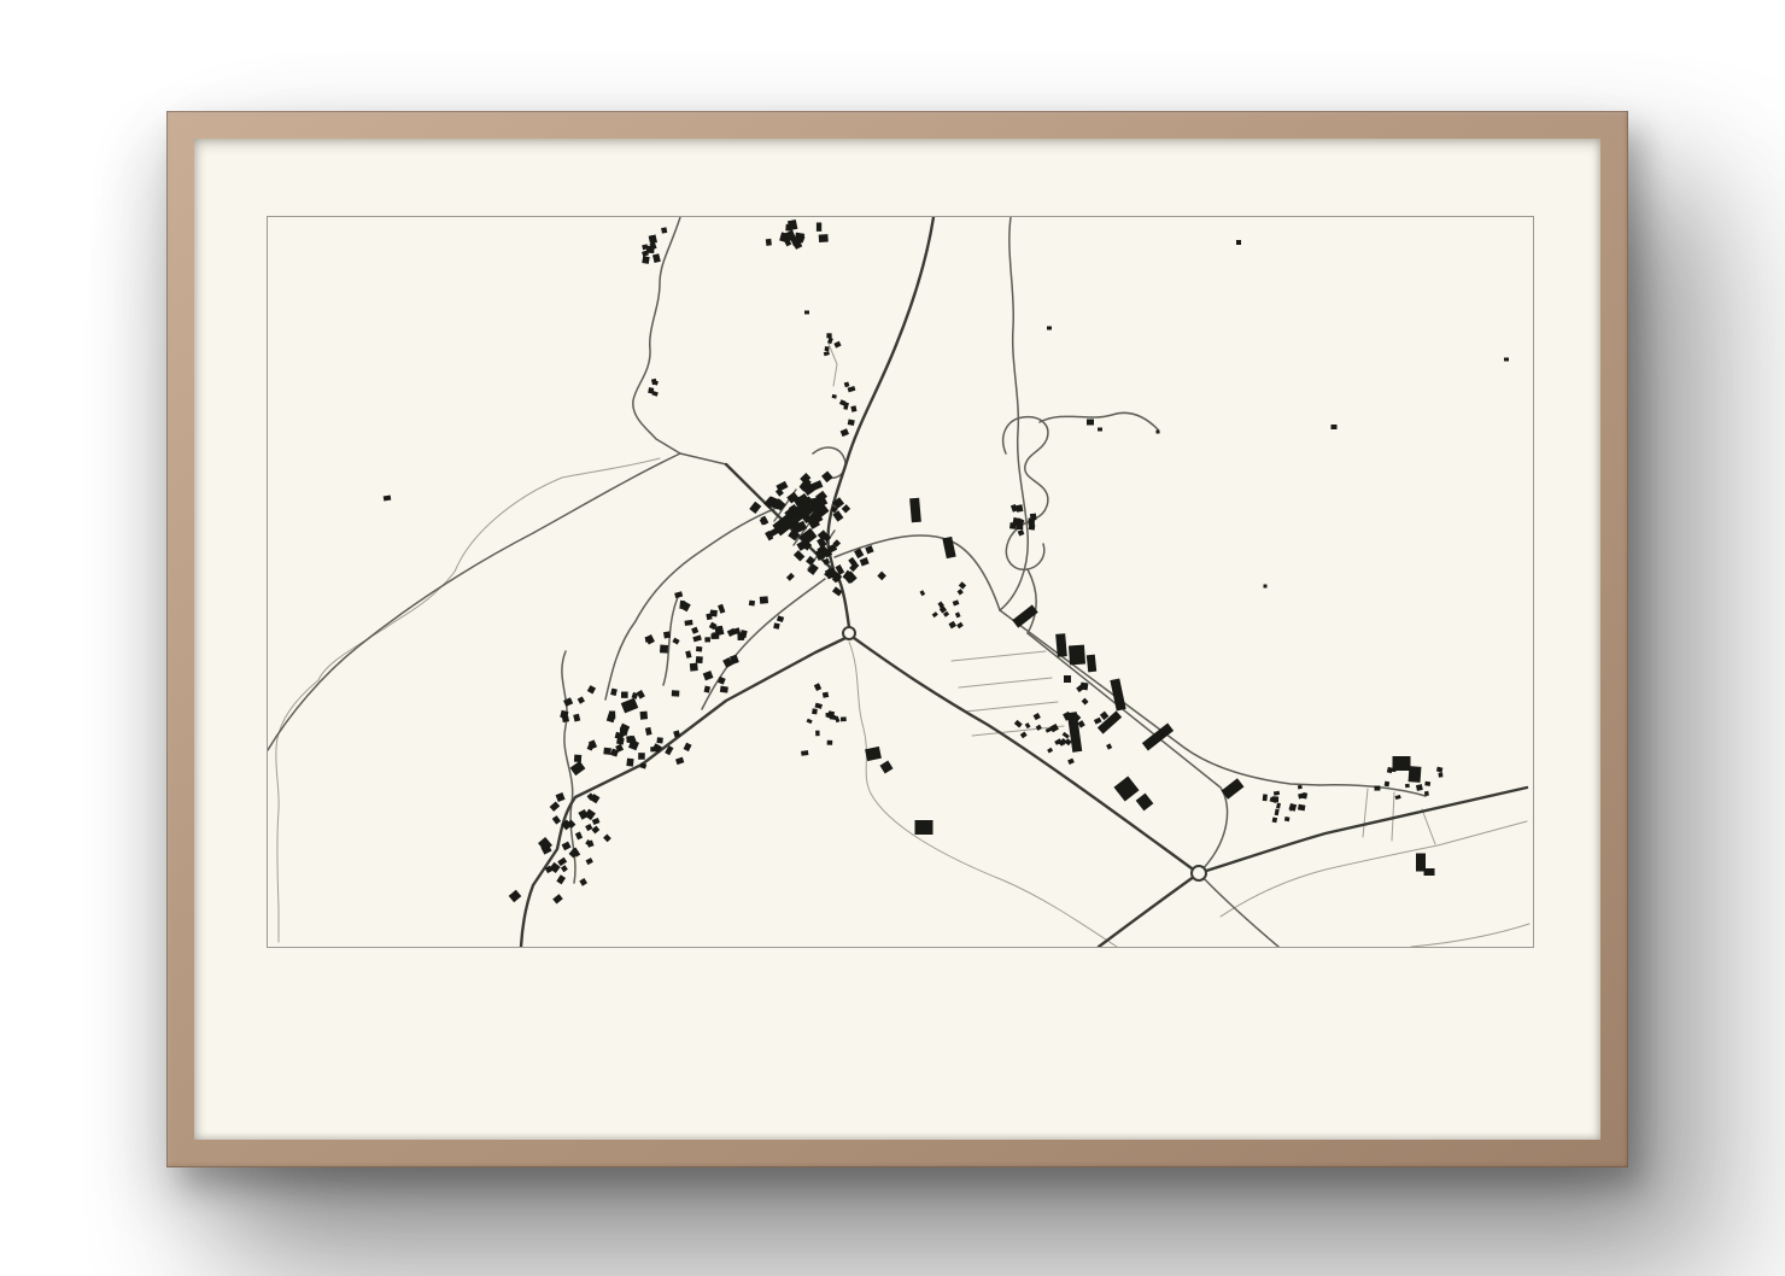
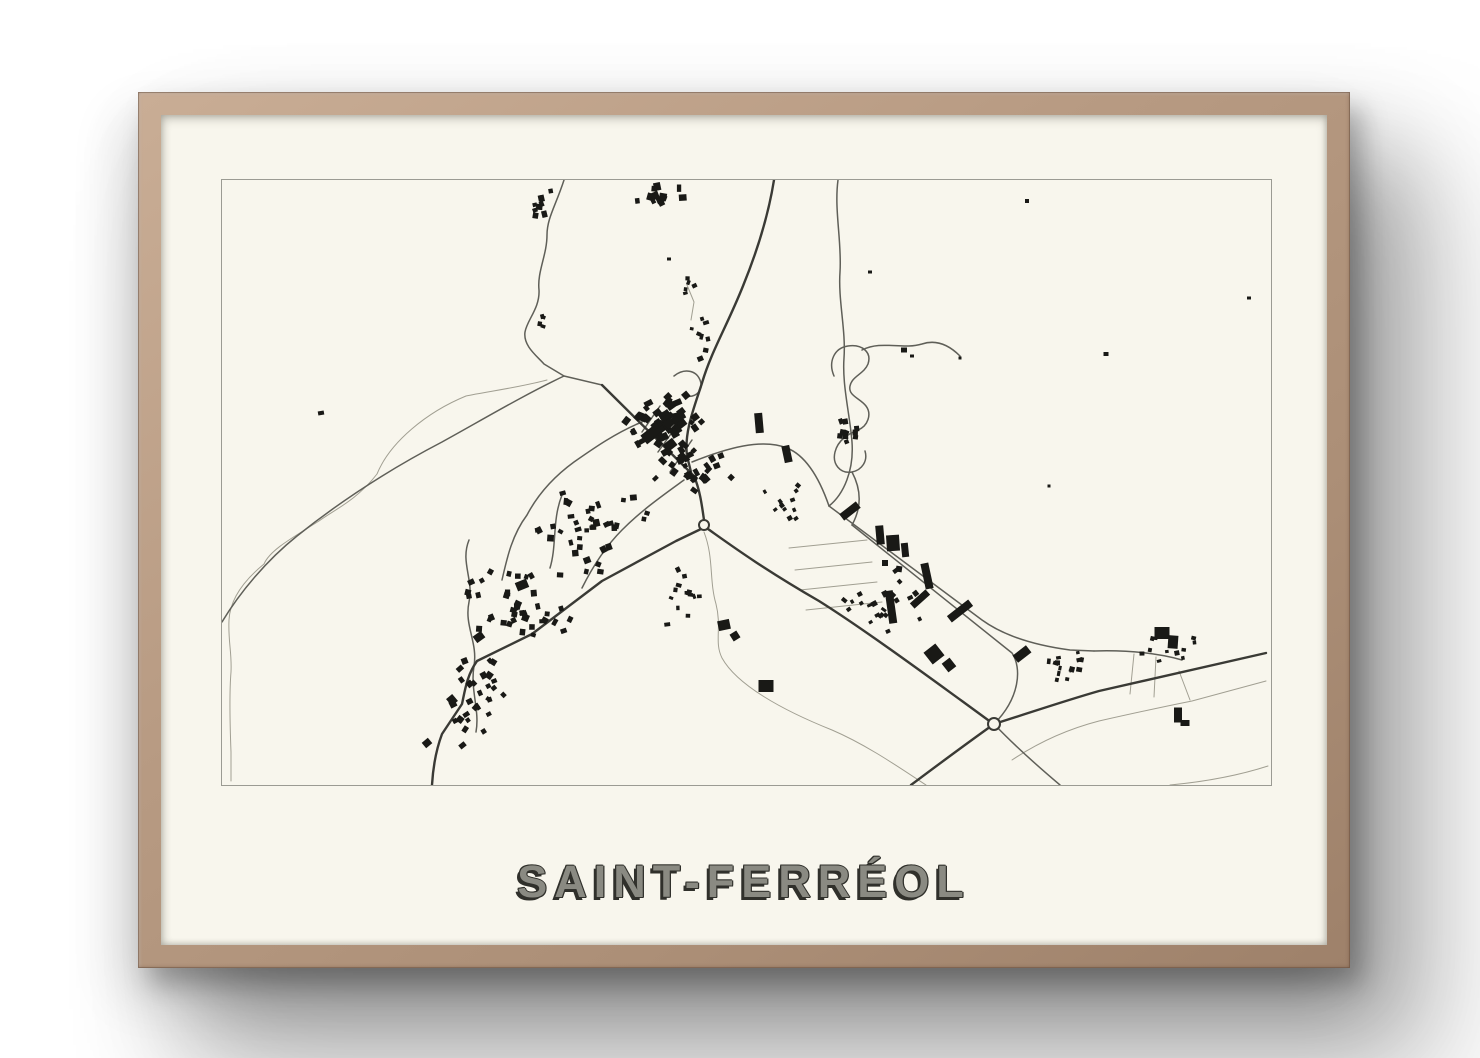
+ SAINT-FERRÉOL
